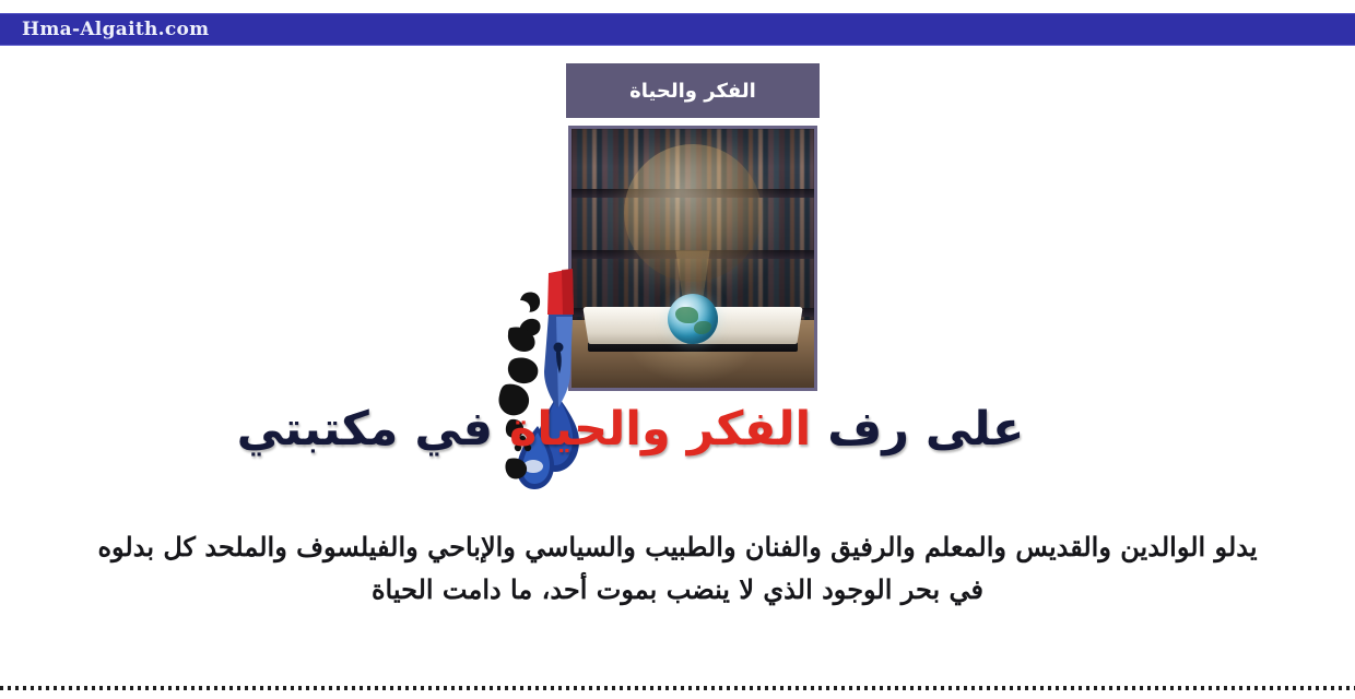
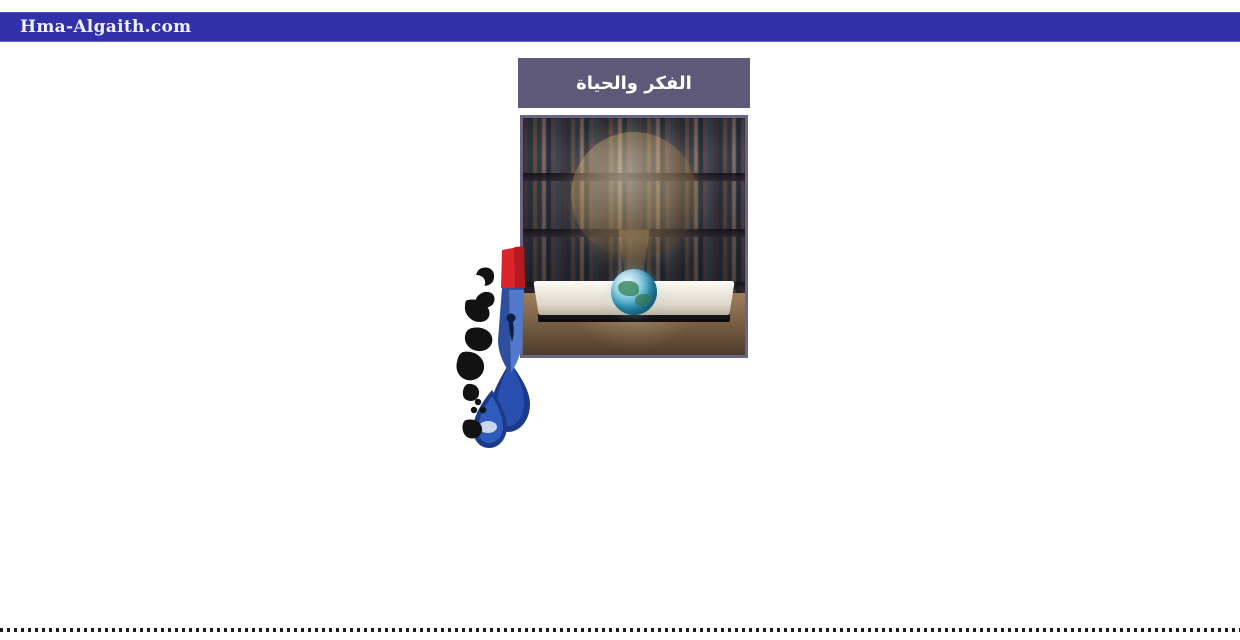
  Hma-Algaith.com
  الفكر والحياة
- على رف الفكر والحياة في مكتبتي
- يدلو الوالدين والقديس والمعلم والرفيق والفنان والطبيب والسياسي والإباحي والفيلسوف والملحد كل بدلوه
- في بحر الوجود الذي لا ينضب بموت أحد، ما دامت الحياة
